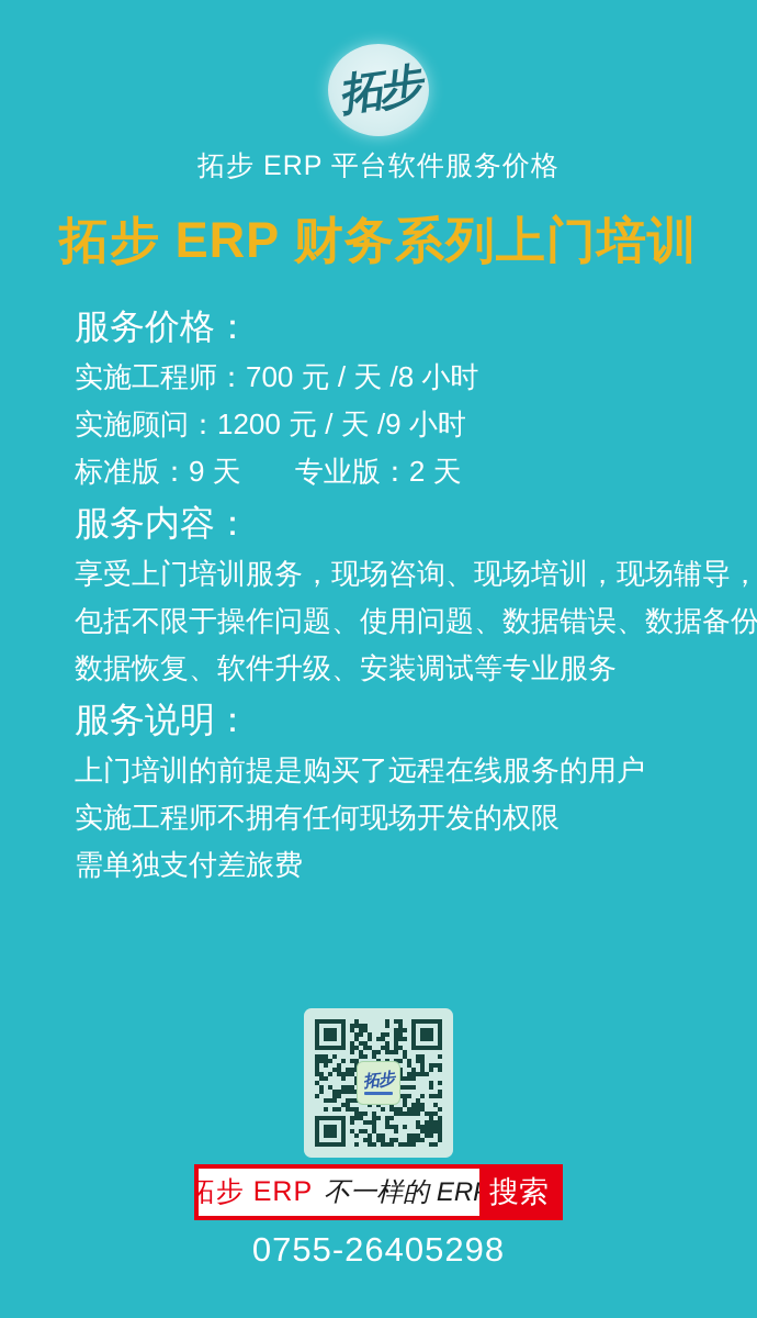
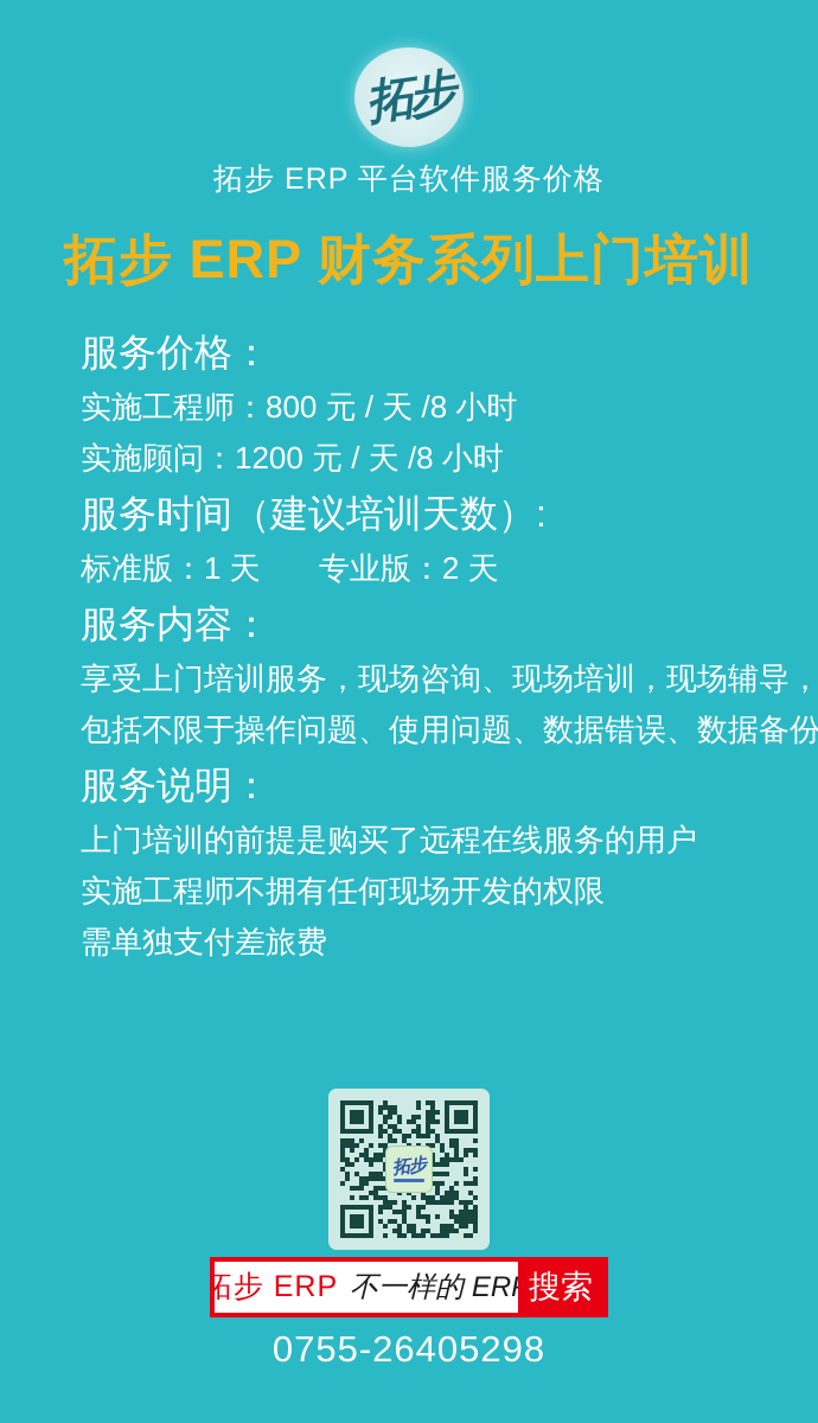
  拓步 ERP 平台软件服务价格
  拓步 ERP 财务系列上门培训
  服务价格：
- 实施工程师：700 元 / 天 /8 小时
+ 实施工程师：800 元 / 天 /8 小时
- 实施顾问：1200 元 / 天 /9 小时
+ 实施顾问：1200 元 / 天 /8 小时
+ 服务时间（建议培训天数）:
- 标准版：9 天 专业版：2 天
+ 标准版：1 天 专业版：2 天
  服务内容：
  享受上门培训服务，现场咨询、现场培训，现场辅导，
  包括不限于操作问题、使用问题、数据错误、数据备份
- 数据恢复、软件升级、安装调试等专业服务
  服务说明：
  上门培训的前提是购买了远程在线服务的用户
  实施工程师不拥有任何现场开发的权限
  需单独支付差旅费
  拓步 ERP
  不一样的 ER
  搜索
  0755-26405298
